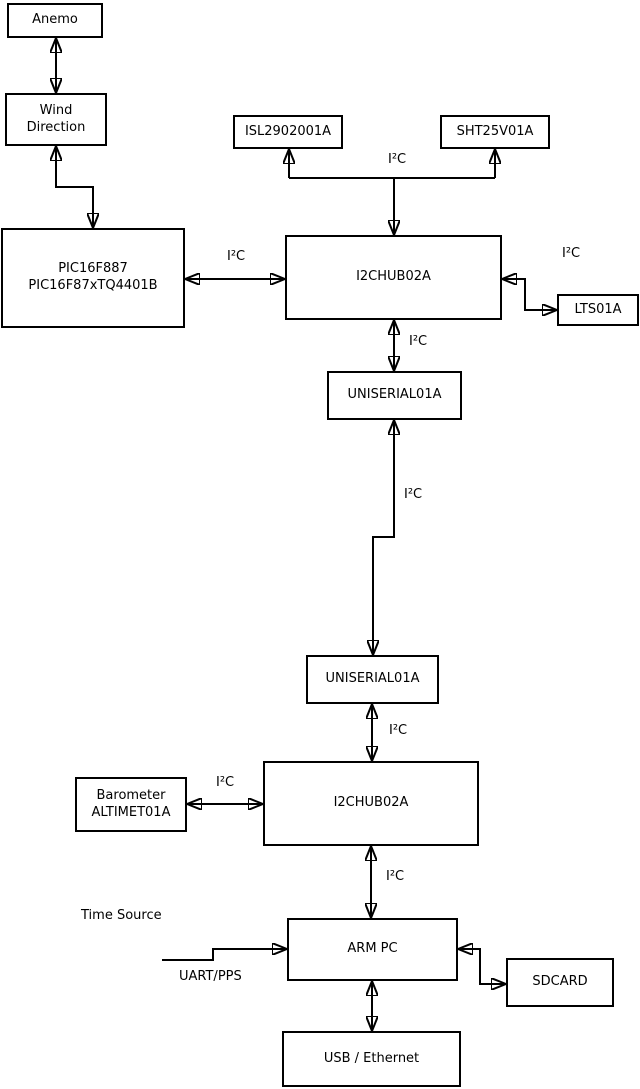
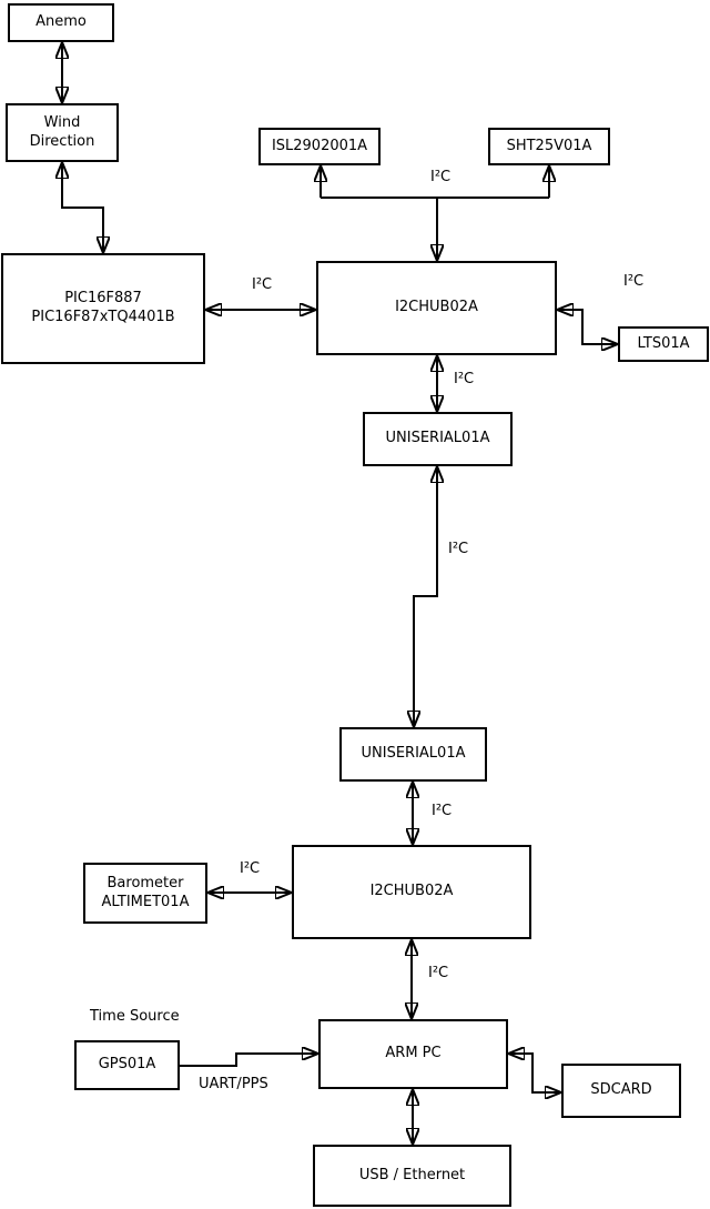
  Anemo
  Wind
  Direction
  PIC16F887
  PIC16F87xTQ4401B
  ISL2902001A
  SHT25V01A
  I2CHUB02A
  LTS01A
  UNISERIAL01A
  UNISERIAL01A
  I2CHUB02A
  Barometer
  ALTIMET01A
  ARM PC
+ GPS01A
  SDCARD
  USB / Ethernet
  I²C
  I²C
  I²C
  I²C
  I²C
  I²C
  I²C
  I²C
  Time Source
  UART/PPS
